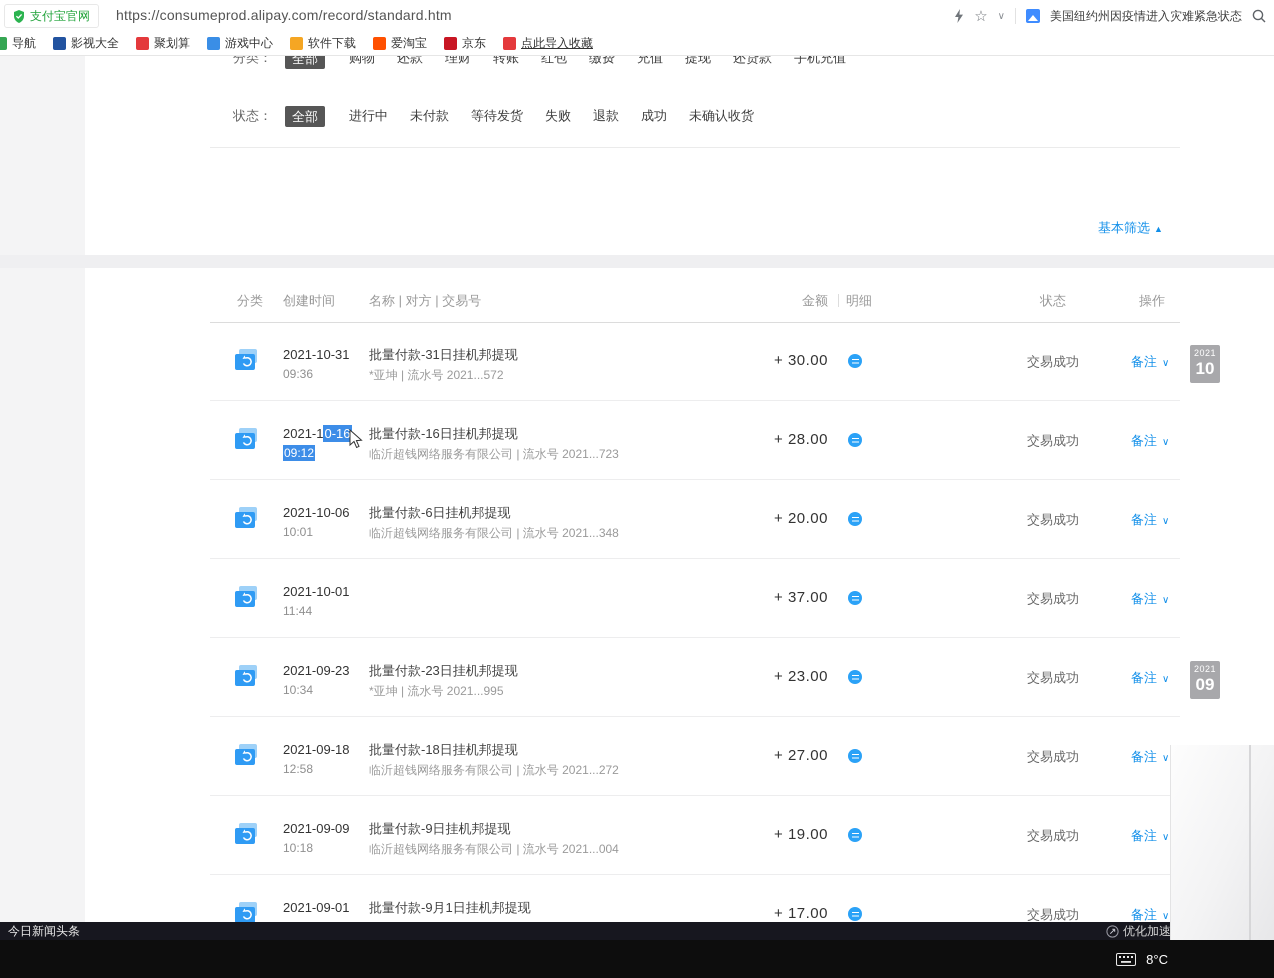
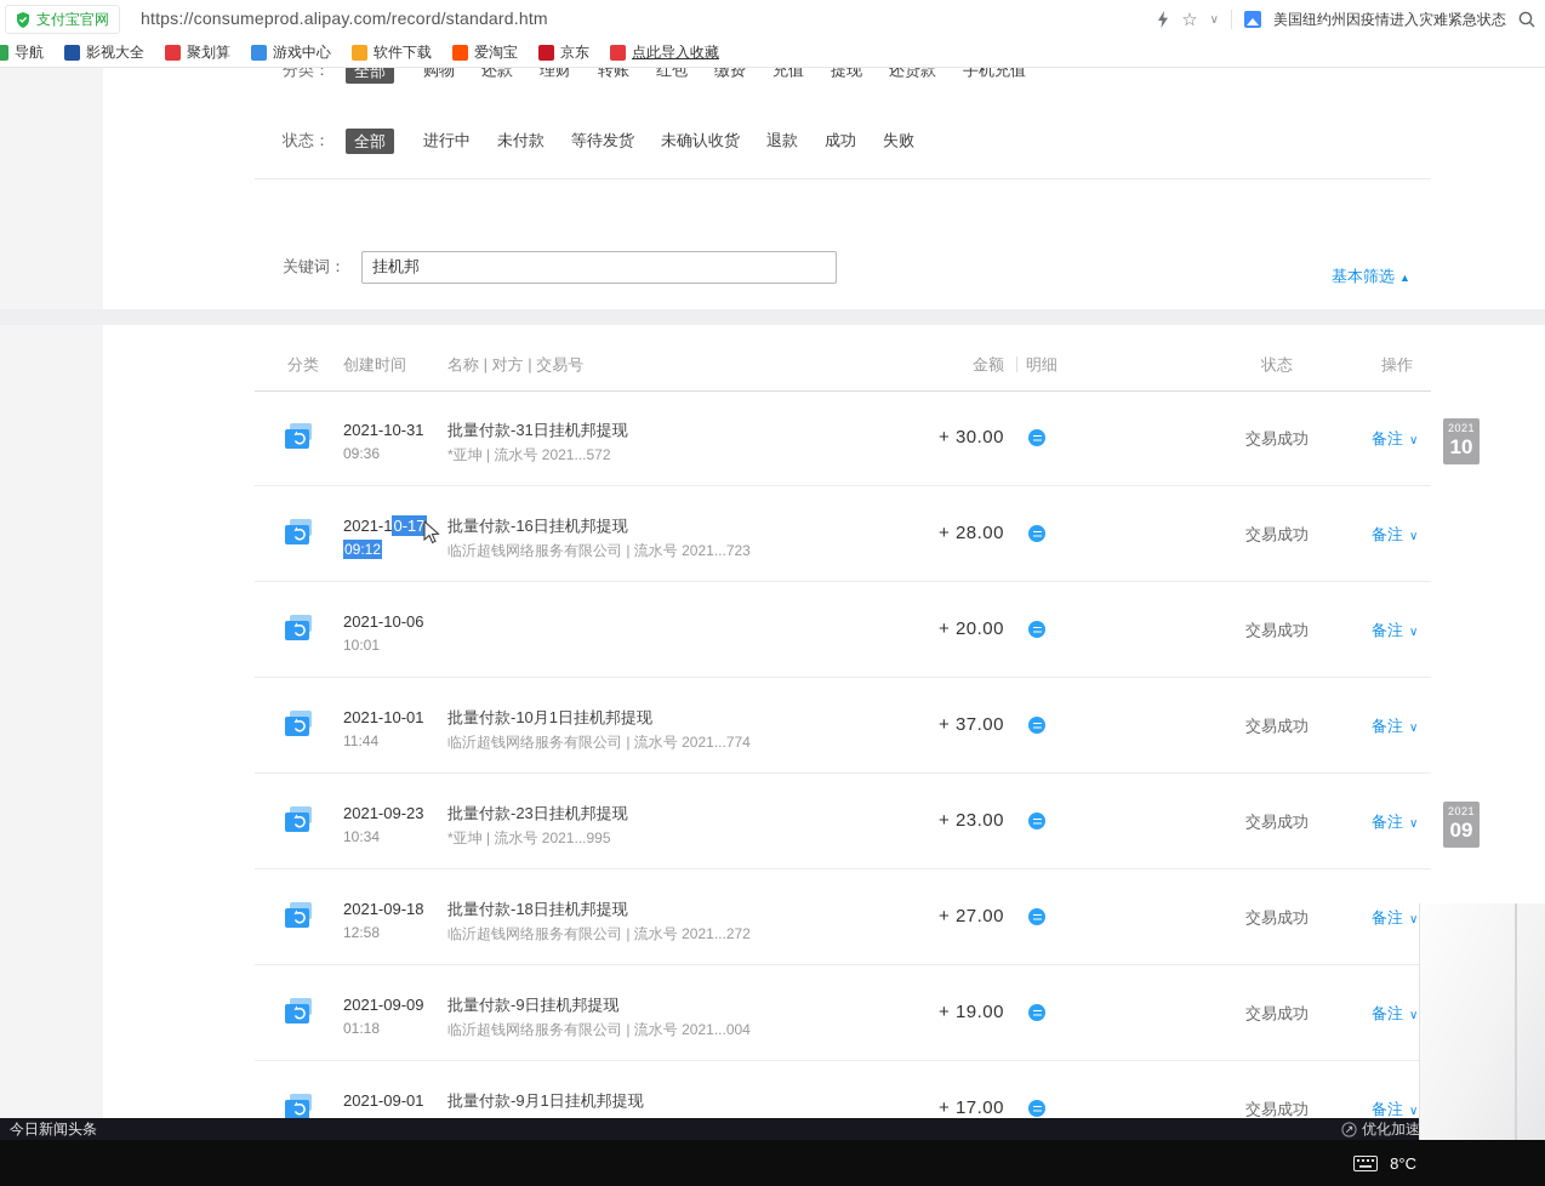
  支付宝官网
  https://consumeprod.alipay.com/record/standard.htm
  ☆
  ∨
  美国纽约州因疫情进入灾难紧急状态
  导航
  影视大全
  聚划算
  游戏中心
  软件下载
  爱淘宝
  京东
  点此导入收藏
  分类：
  全部
  购物
  还款
  理财
  转账
  红包
  缴费
  充值
  提现
  还贷款
  手机充值
  状态：
  全部
  进行中
  未付款
  等待发货
- 失败
+ 未确认收货
  退款
  成功
- 未确认收货
+ 失败
+ 关键词：
+ 挂机邦
  基本筛选
  分类
  创建时间
  名称 | 对方 | 交易号
  金额
  明细
  状态
  操作
  2021-10-31
  09:36
  批量付款-31日挂机邦提现
  *亚坤 | 流水号 2021...572
  + 30.00
  交易成功
  备注
- 2021-10-16
+ 2021-10-17
  09:12
  批量付款-16日挂机邦提现
  临沂超钱网络服务有限公司 | 流水号 2021...723
  + 28.00
  交易成功
  备注
  2021-10-06
  10:01
- 批量付款-6日挂机邦提现
- 临沂超钱网络服务有限公司 | 流水号 2021...348
  + 20.00
  交易成功
  备注
  2021-10-01
  11:44
+ 批量付款-10月1日挂机邦提现
+ 临沂超钱网络服务有限公司 | 流水号 2021...774
  + 37.00
  交易成功
  备注
  2021-09-23
  10:34
  批量付款-23日挂机邦提现
  *亚坤 | 流水号 2021...995
  + 23.00
  交易成功
  备注
  2021-09-18
  12:58
  批量付款-18日挂机邦提现
  临沂超钱网络服务有限公司 | 流水号 2021...272
  + 27.00
  交易成功
  备注
  2021-09-09
- 10:18
+ 01:18
  批量付款-9日挂机邦提现
  临沂超钱网络服务有限公司 | 流水号 2021...004
  + 19.00
  交易成功
  备注
  2021-09-01
  批量付款-9月1日挂机邦提现
  + 17.00
  交易成功
  备注
  2021
  10
  2021
  09
  今日新闻头条
  优化加速
  8°C
